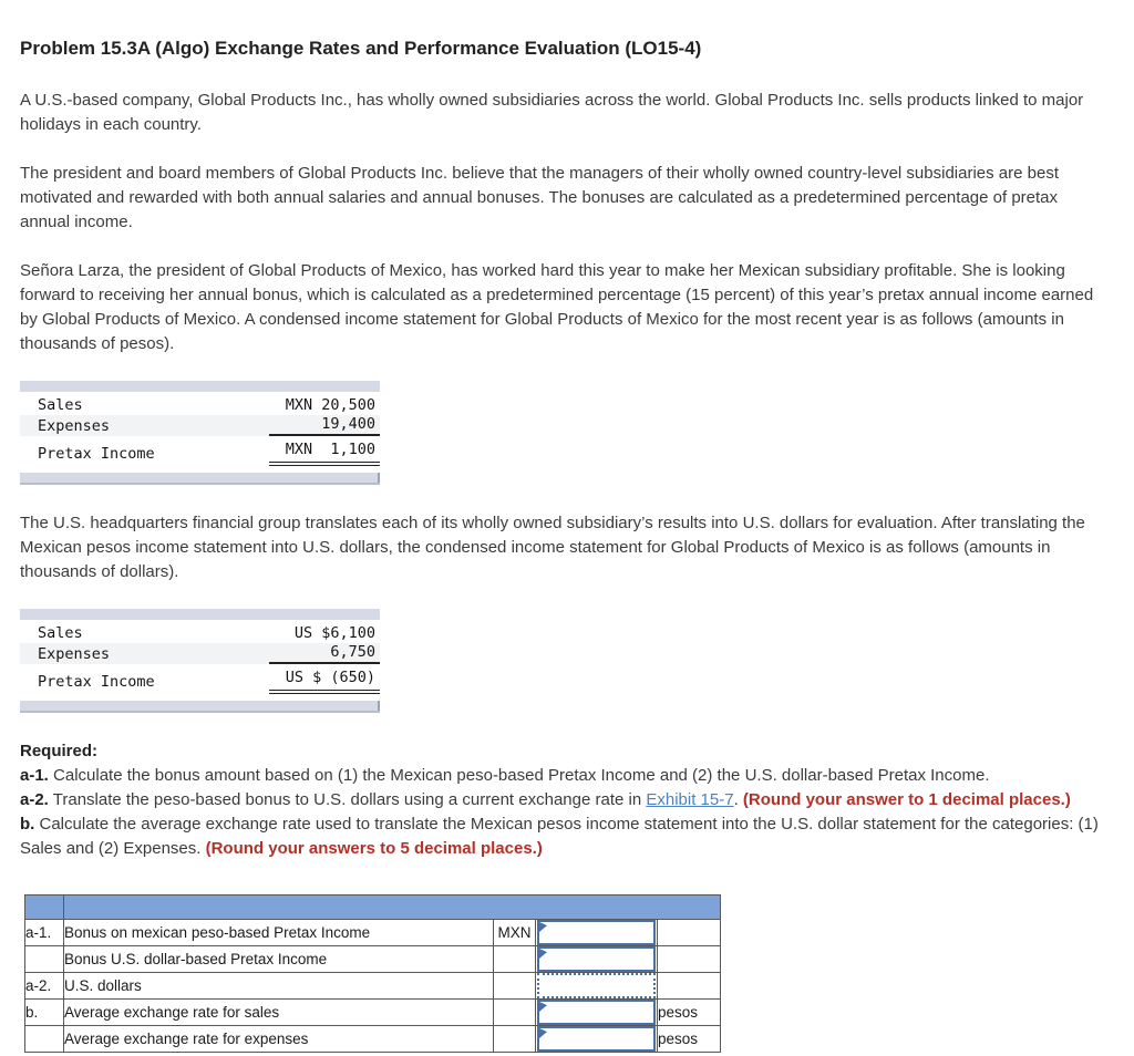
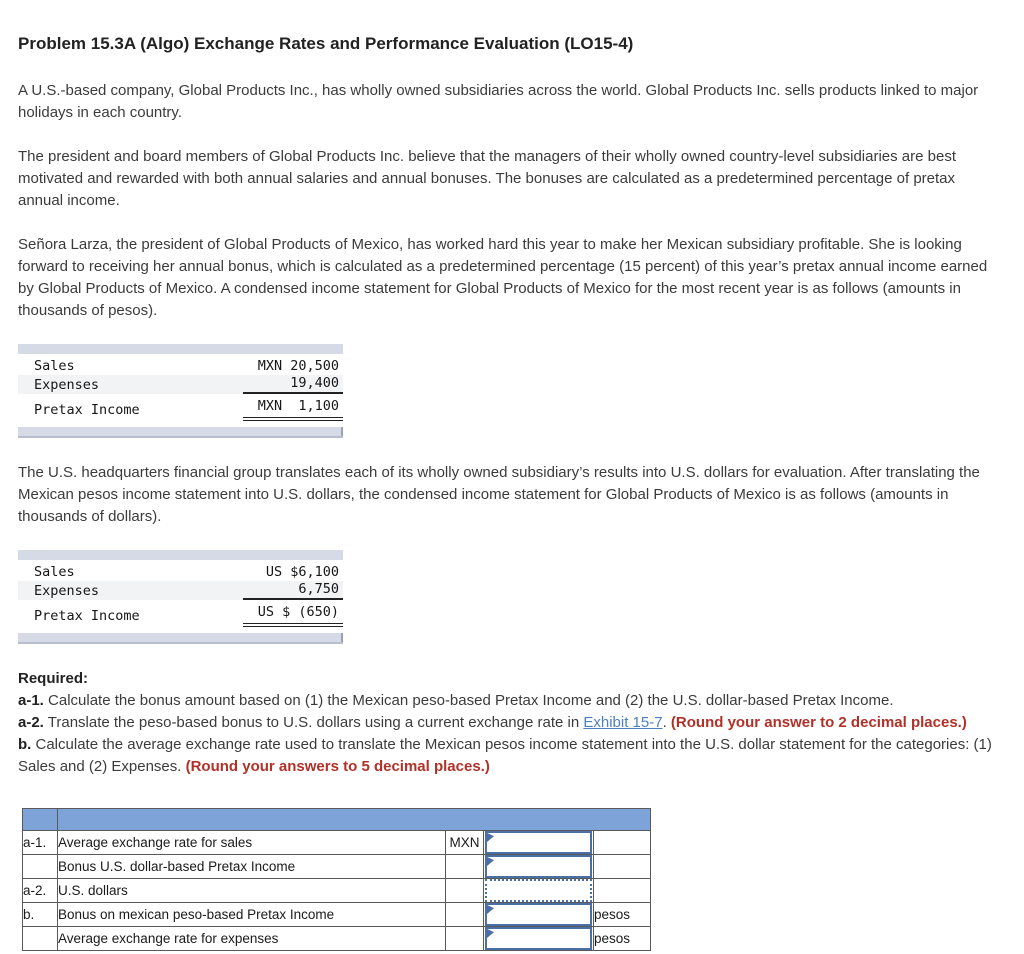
  Problem 15.3A (Algo) Exchange Rates and Performance Evaluation (LO15-4)
  A U.S.-based company, Global Products Inc., has wholly owned subsidiaries across the world. Global Products Inc. sells products linked to major holidays in each country.
  The president and board members of Global Products Inc. believe that the managers of their wholly owned country-level subsidiaries are best motivated and rewarded with both annual salaries and annual bonuses. The bonuses are calculated as a predetermined percentage of pretax annual income.
  Señora Larza, the president of Global Products of Mexico, has worked hard this year to make her Mexican subsidiary profitable. She is looking forward to receiving her annual bonus, which is calculated as a predetermined percentage (15 percent) of this year’s pretax annual income earned by Global Products of Mexico. A condensed income statement for Global Products of Mexico for the most recent year is as follows (amounts in thousands of pesos).
  Sales
  MXN 20,500
  Expenses
  19,400
  Pretax Income
  MXN 1,100
  The U.S. headquarters financial group translates each of its wholly owned subsidiary’s results into U.S. dollars for evaluation. After translating the Mexican pesos income statement into U.S. dollars, the condensed income statement for Global Products of Mexico is as follows (amounts in thousands of dollars).
  Sales
  US $6,100
  Expenses
  6,750
  Pretax Income
  US $ (650)
  Required:
  a-1. Calculate the bonus amount based on (1) the Mexican peso-based Pretax Income and (2) the U.S. dollar-based Pretax Income.
- a-2. Translate the peso-based bonus to U.S. dollars using a current exchange rate in Exhibit 15-7. (Round your answer to 1 decimal places.)
+ a-2. Translate the peso-based bonus to U.S. dollars using a current exchange rate in Exhibit 15-7. (Round your answer to 2 decimal places.)
  b. Calculate the average exchange rate used to translate the Mexican pesos income statement into the U.S. dollar statement for the categories: (1) Sales and (2) Expenses. (Round your answers to 5 decimal places.)
- a-1.	Bonus on mexican peso-based Pretax Income	MXN
+ a-1.	Average exchange rate for sales	MXN
  	Bonus U.S. dollar-based Pretax Income
  a-2.	U.S. dollars
- b.	Average exchange rate for sales			pesos
+ b.	Bonus on mexican peso-based Pretax Income			pesos
  	Average exchange rate for expenses			pesos
